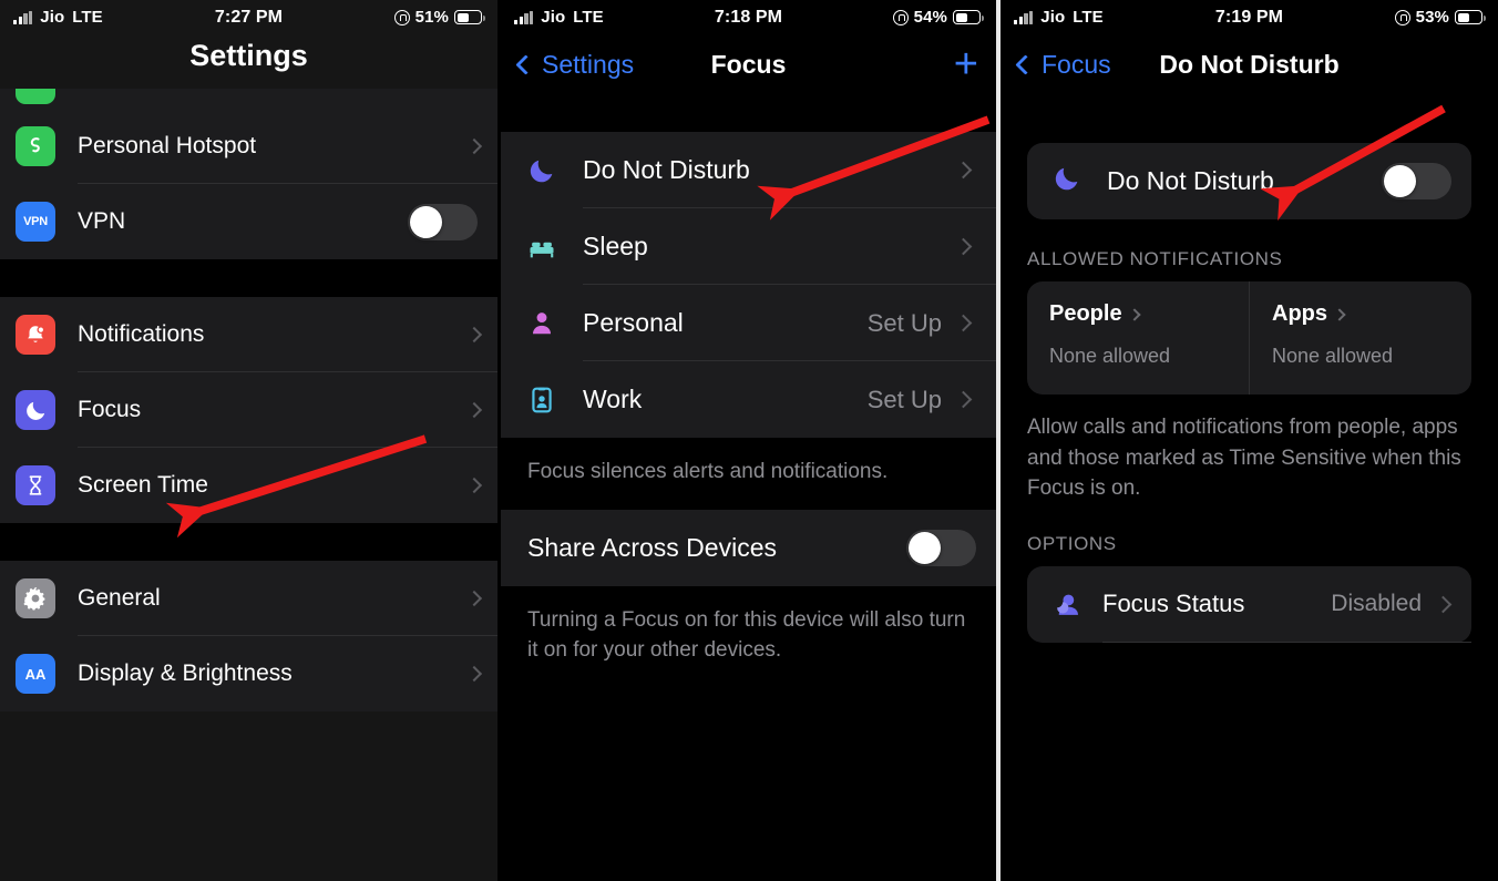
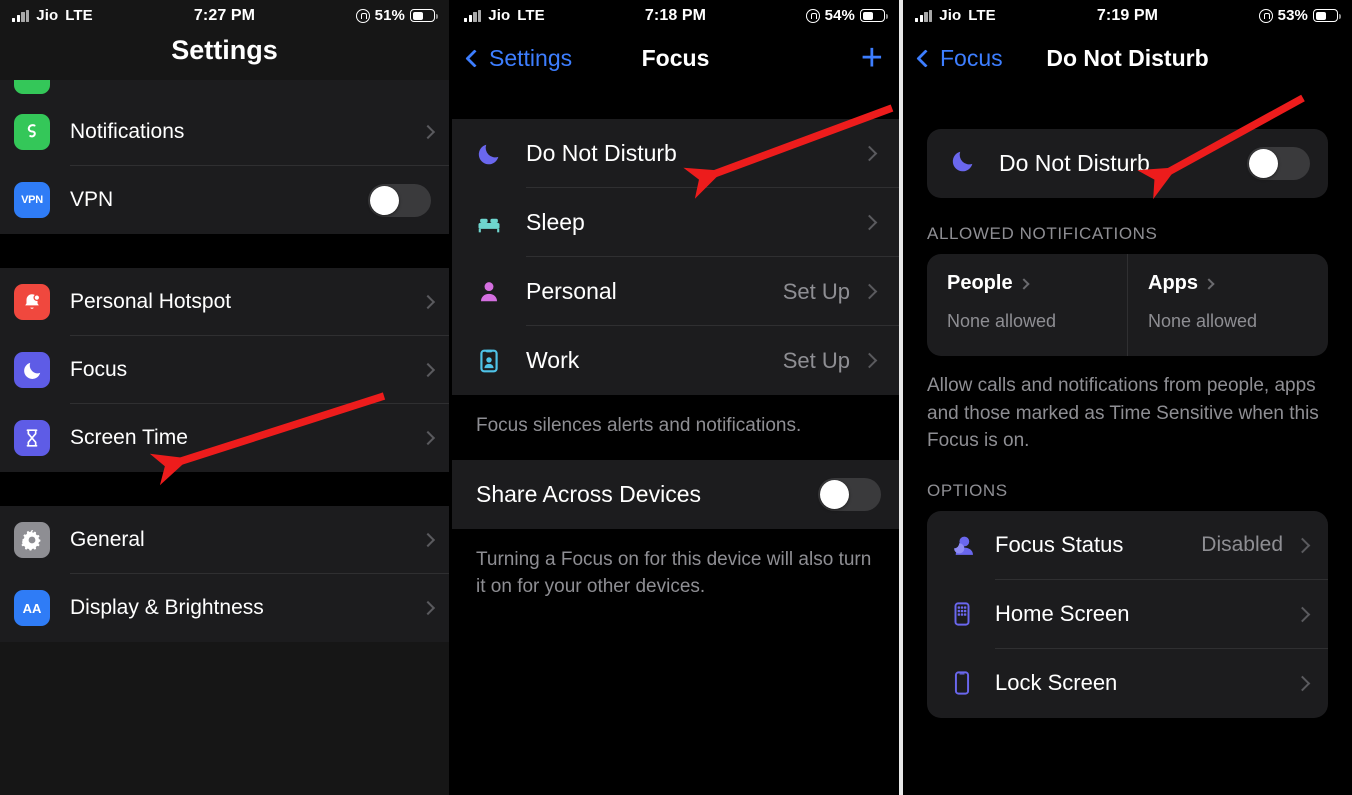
  Jio
  LTE
  7:27 PM
  51%
  Settings
- Personal Hotspot
+ Notifications
  VPN
  VPN
- Notifications
+ Personal Hotspot
  Focus
  Screen Time
  General
  AA
  Display & Brightness
  Jio
  LTE
  7:18 PM
  54%
  Settings
  Focus
  +
  Do Not Disturb
  Sleep
  Personal
  Set Up
  Work
  Set Up
  Focus silences alerts and notifications.
  Share Across Devices
  Turning a Focus on for this device will also turn it on for your other devices.
  Jio
  LTE
  7:19 PM
  53%
  Focus
  Do Not Disturb
  Do Not Disturb
  ALLOWED NOTIFICATIONS
  People
  None allowed
  Apps
  None allowed
  Allow calls and notifications from people, apps and those marked as Time Sensitive when this Focus is on.
  OPTIONS
  Focus Status
  Disabled
+ Home Screen
+ Lock Screen
